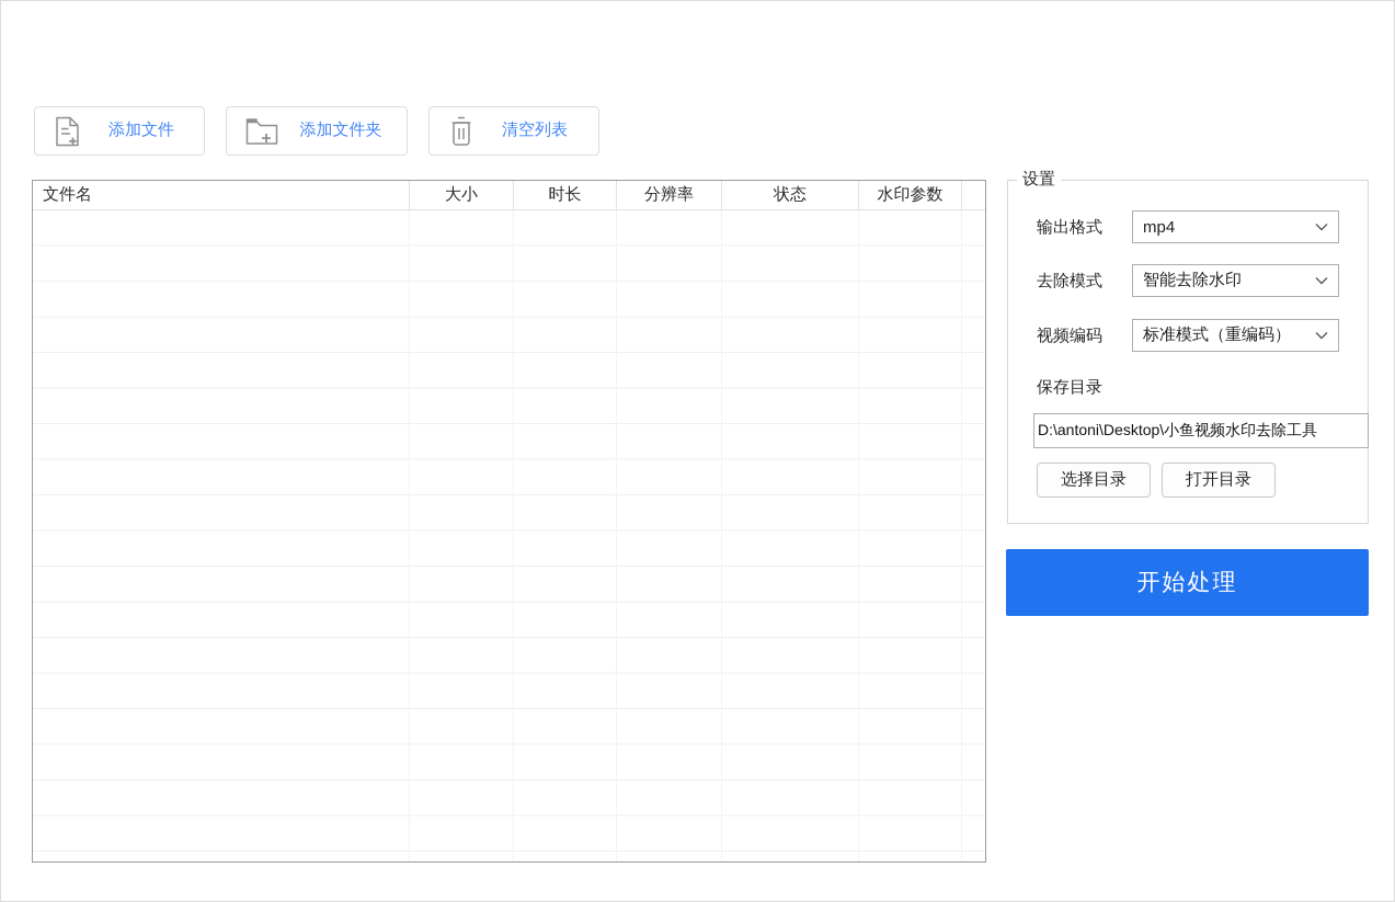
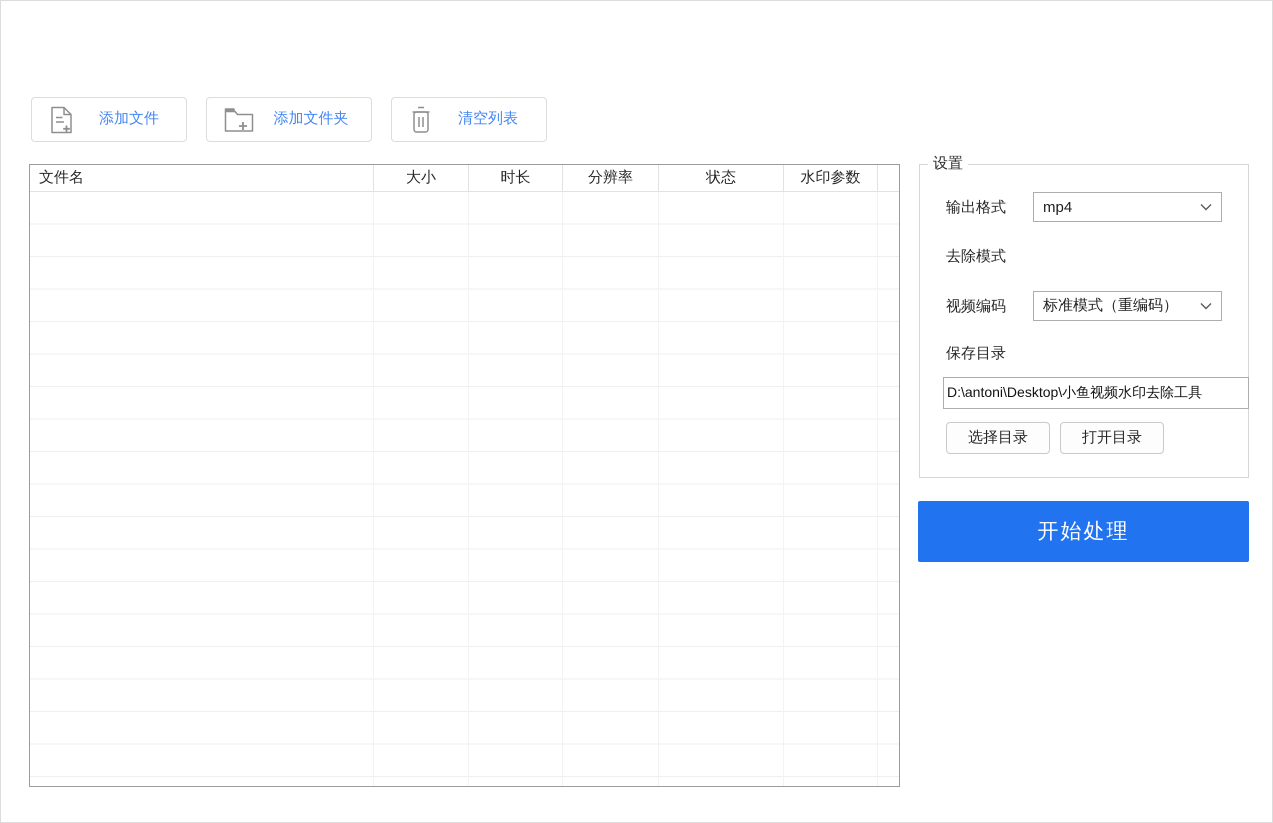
  添加文件
  添加文件夹
  清空列表
  文件名
  大小
  时长
  分辨率
  状态
  水印参数
  设置
  输出格式
  mp4
  去除模式
- 智能去除水印
  视频编码
  标准模式（重编码）
  保存目录
  D:\antoni\Desktop\小鱼视频水印去除工具
  选择目录
  打开目录
  开始处理
